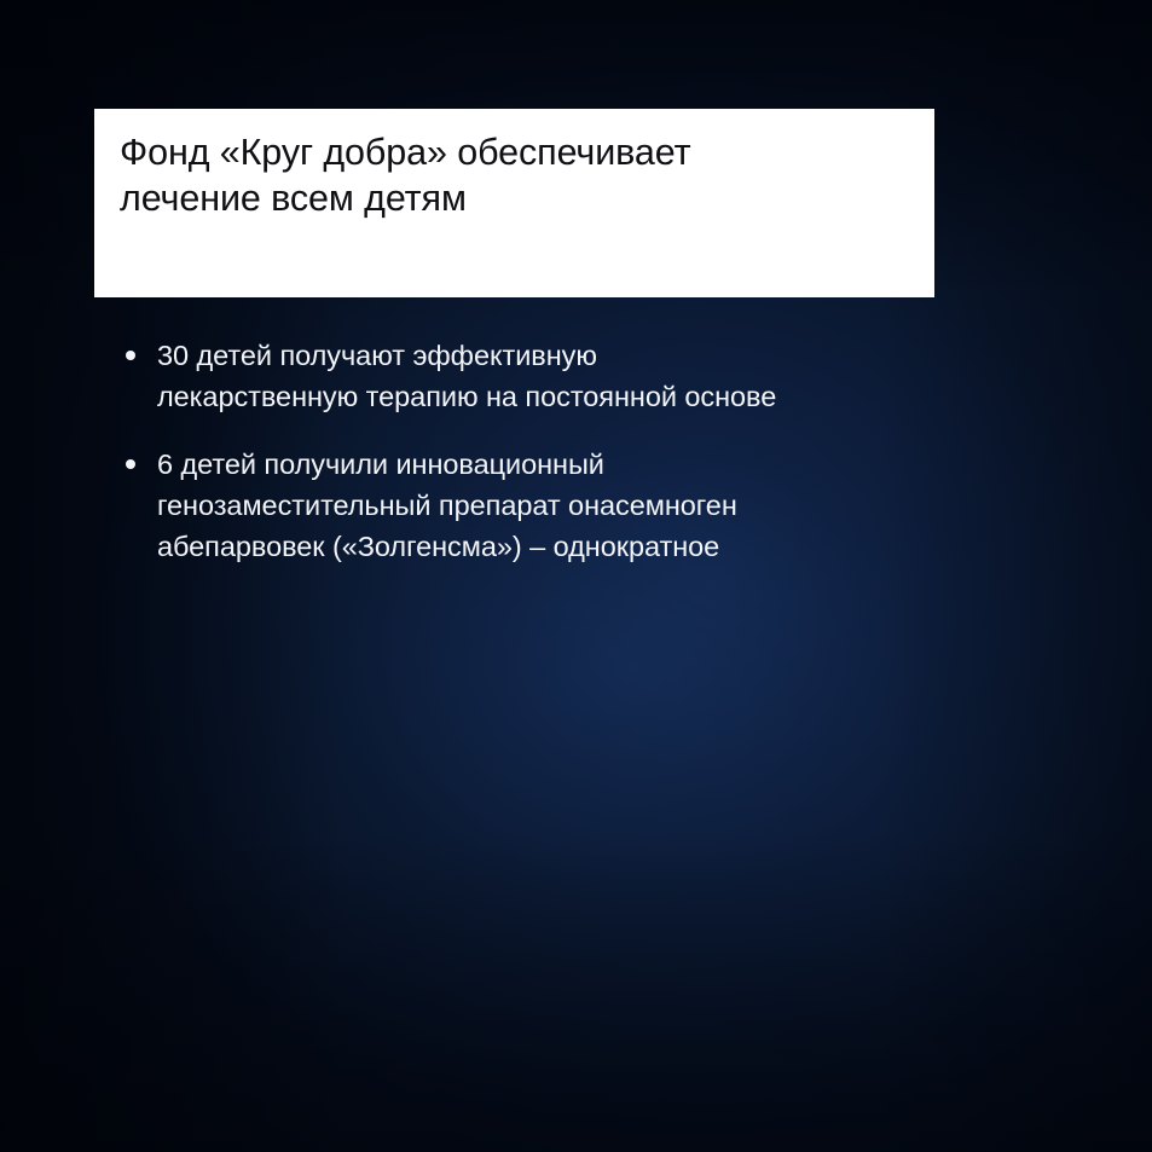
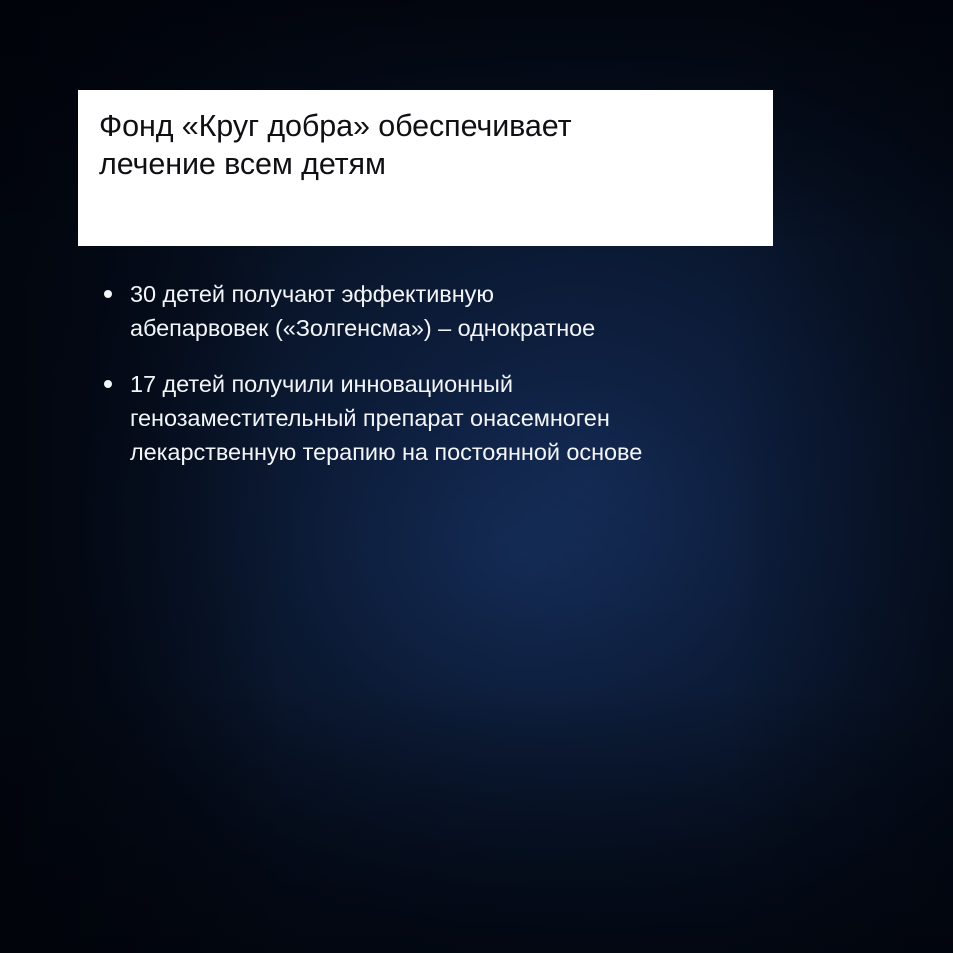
  Фонд «Круг добра» обеспечивает
  лечение всем детям
  30 детей получают эффективную
- лекарственную терапию на постоянной основе
+ абепарвовек («Золгенсма») – однократное
- 6 детей получили инновационный
+ 17 детей получили инновационный
  генозаместительный препарат онасемноген
- абепарвовек («Золгенсма») – однократное
+ лекарственную терапию на постоянной основе
